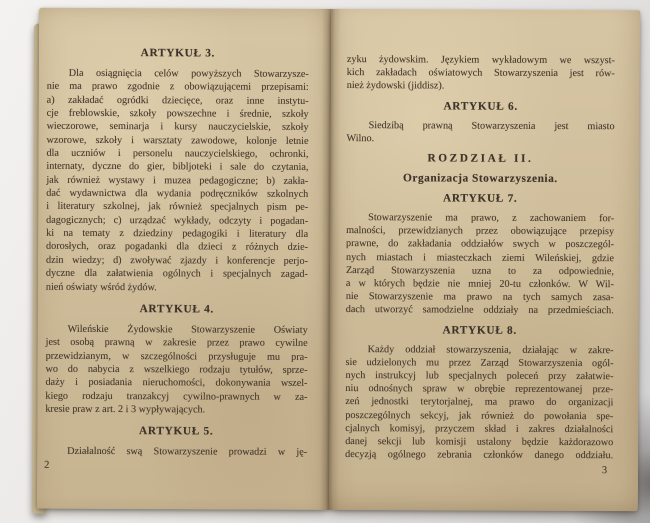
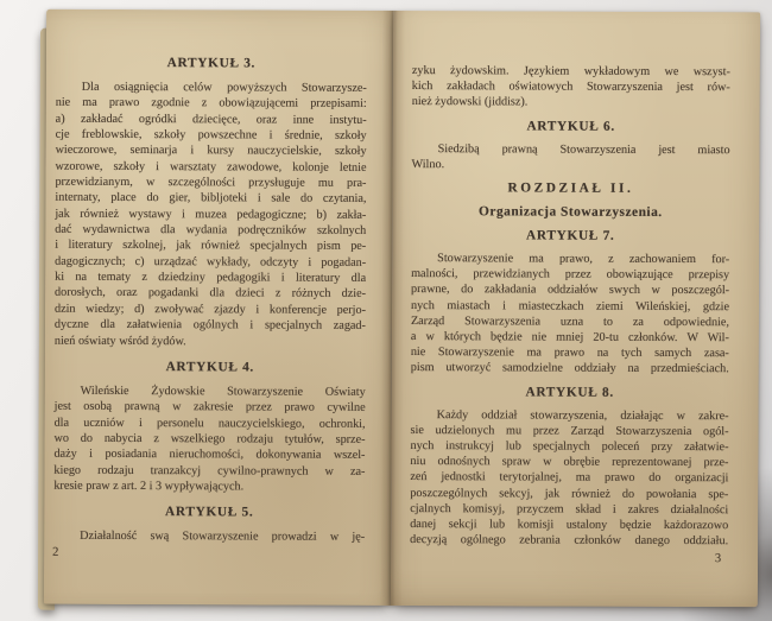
  ARTYKUŁ 3.
  Dla osiągnięcia celów powyższych Stowarzysze-
  nie ma prawo zgodnie z obowiązującemi przepisami:
  a) zakładać ogródki dziecięce, oraz inne instytu-
  cje freblowskie, szkoły powszechne i średnie, szkoły
  wieczorowe, seminarja i kursy nauczycielskie, szkoły
  wzorowe, szkoły i warsztaty zawodowe, kolonje letnie
- dla uczniów i personelu nauczycielskiego, ochronki,
+ przewidzianym, w szczególności przysługuje mu pra-
- internaty, dyczne do gier, bibljoteki i sale do czytania,
+ internaty, place do gier, bibljoteki i sale do czytania,
  jak również wystawy i muzea pedagogiczne; b) zakła-
  dać wydawnictwa dla wydania podręczników szkolnych
  i literatury szkolnej, jak również specjalnych pism pe-
  dagogicznych; c) urządzać wykłady, odczyty i pogadan-
  ki na tematy z dziedziny pedagogiki i literatury dla
  dorosłych, oraz pogadanki dla dzieci z różnych dzie-
  dzin wiedzy; d) zwoływać zjazdy i konferencje perjo-
  dyczne dla załatwienia ogólnych i specjalnych zagad-
  nień oświaty wśród żydów.
  ARTYKUŁ 4.
  Wileńskie Żydowskie Stowarzyszenie Oświaty
  jest osobą prawną w zakresie przez prawo cywilne
- przewidzianym, w szczególności przysługuje mu pra-
+ dla uczniów i personelu nauczycielskiego, ochronki,
  wo do nabycia z wszelkiego rodzaju tytułów, sprze-
  daży i posiadania nieruchomości, dokonywania wszel-
  kiego rodzaju tranzakcyj cywilno-prawnych w za-
  kresie praw z art. 2 i 3 wypływających.
  ARTYKUŁ 5.
  Działalność swą Stowarzyszenie prowadzi w ję-
  2
  zyku żydowskim. Językiem wykładowym we wszyst-
  kich zakładach oświatowych Stowarzyszenia jest rów-
  nież żydowski (jiddisz).
  ARTYKUŁ 6.
  Siedzibą prawną Stowarzyszenia jest miasto
  Wilno.
  ROZDZIAŁ II.
  Organizacja Stowarzyszenia.
  ARTYKUŁ 7.
  Stowarzyszenie ma prawo, z zachowaniem for-
  malności, przewidzianych przez obowiązujące przepisy
  prawne, do zakładania oddziałów swych w poszczegól-
  nych miastach i miasteczkach ziemi Wileńskiej, gdzie
  Zarząd Stowarzyszenia uzna to za odpowiednie,
  a w których będzie nie mniej 20-tu członków. W Wil-
  nie Stowarzyszenie ma prawo na tych samych zasa-
- dach utworzyć samodzielne oddziały na przedmieściach.
+ pism utworzyć samodzielne oddziały na przedmieściach.
  ARTYKUŁ 8.
  Każdy oddział stowarzyszenia, działając w zakre-
  sie udzielonych mu przez Zarząd Stowarzyszenia ogól-
  nych instrukcyj lub specjalnych poleceń przy załatwie-
  niu odnośnych spraw w obrębie reprezentowanej prze-
  zeń jednostki terytorjalnej, ma prawo do organizacji
  poszczególnych sekcyj, jak również do powołania spe-
  cjalnych komisyj, przyczem skład i zakres działalności
  danej sekcji lub komisji ustalony będzie każdorazowo
  decyzją ogólnego zebrania członków danego oddziału.
  3
